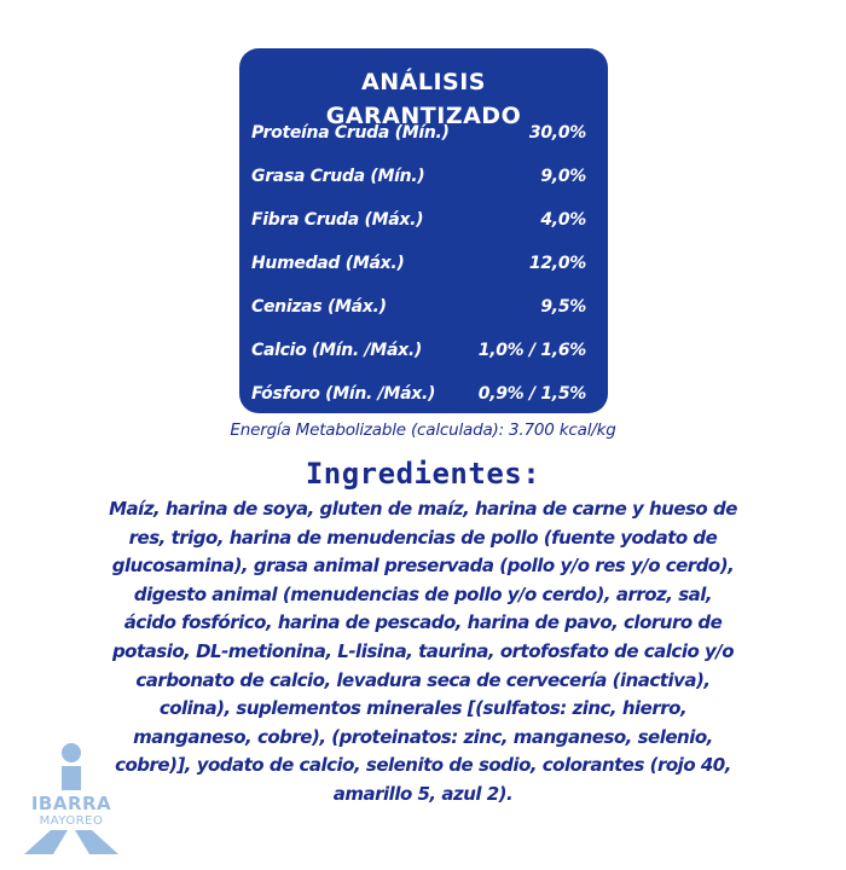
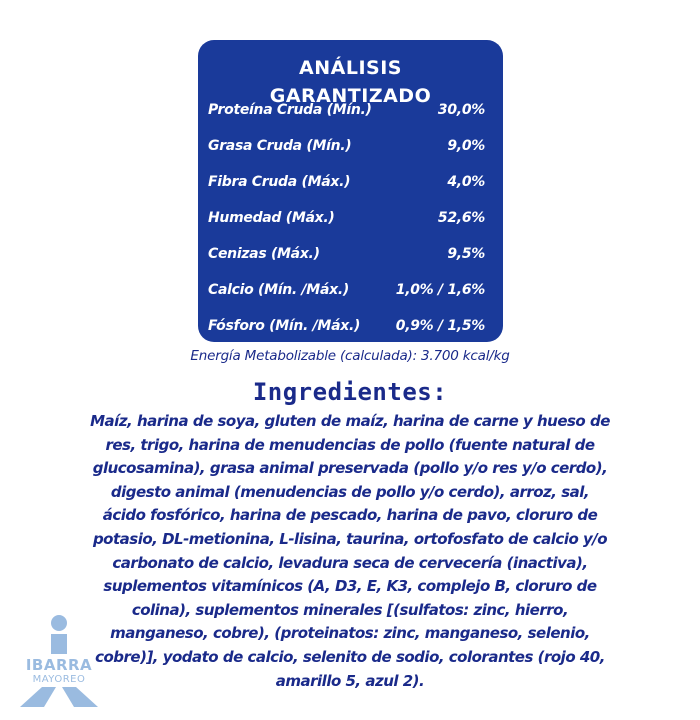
  ANÁLISIS GARANTIZADO
  Proteína Cruda (Mín.)
  30,0%
  Grasa Cruda (Mín.)
  9,0%
  Fibra Cruda (Máx.)
  4,0%
  Humedad (Máx.)
- 12,0%
+ 52,6%
  Cenizas (Máx.)
  9,5%
  Calcio (Mín. /Máx.)
  1,0% / 1,6%
  Fósforo (Mín. /Máx.)
  0,9% / 1,5%
  Energía Metabolizable (calculada): 3.700 kcal/kg
  Ingredientes:
  Maíz, harina de soya, gluten de maíz, harina de carne y hueso de
- res, trigo, harina de menudencias de pollo (fuente yodato de
+ res, trigo, harina de menudencias de pollo (fuente natural de
  glucosamina), grasa animal preservada (pollo y/o res y/o cerdo),
  digesto animal (menudencias de pollo y/o cerdo), arroz, sal,
  ácido fosfórico, harina de pescado, harina de pavo, cloruro de
  potasio, DL-metionina, L-lisina, taurina, ortofosfato de calcio y/o
  carbonato de calcio, levadura seca de cervecería (inactiva),
+ suplementos vitamínicos (A, D3, E, K3, complejo B, cloruro de
  colina), suplementos minerales [(sulfatos: zinc, hierro,
  manganeso, cobre), (proteinatos: zinc, manganeso, selenio,
  cobre)], yodato de calcio, selenito de sodio, colorantes (rojo 40,
  amarillo 5, azul 2).
  IBARRA
  MAYOREO
